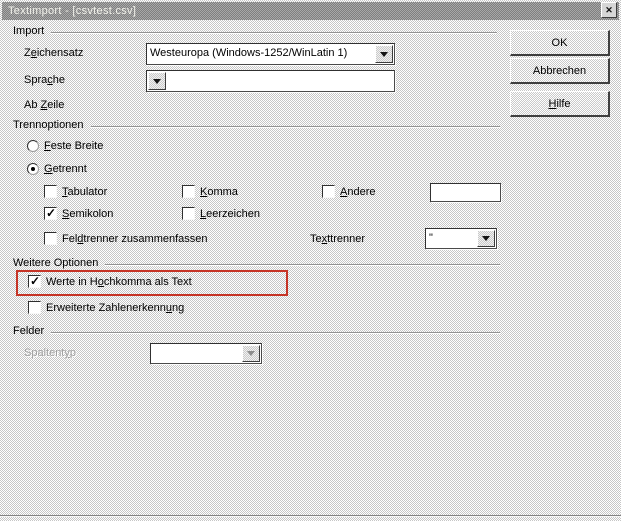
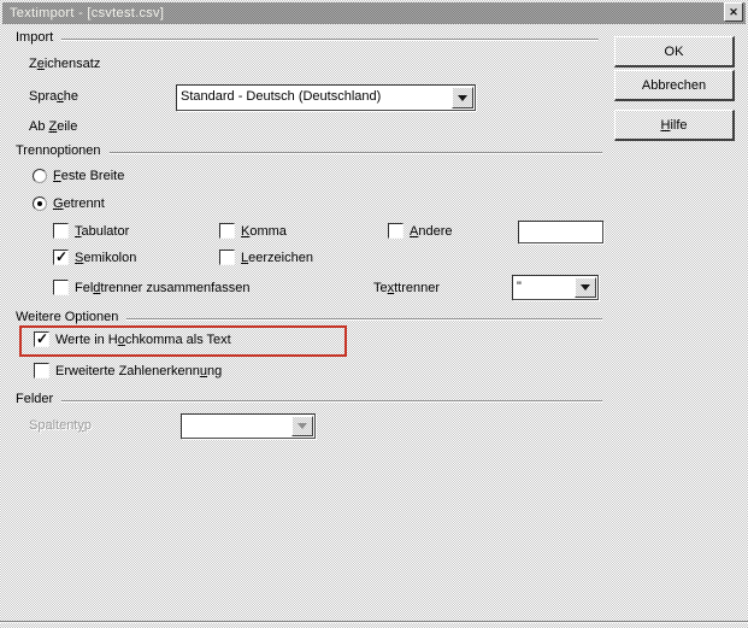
  Textimport - [csvtest.csv]
  ✕
  OK
  Abbrechen
  Hilfe
  Import
  Zeichensatz
- Westeuropa (Windows-1252/WinLatin 1)
  Sprache
+ Standard - Deutsch (Deutschland)
  Ab Zeile
  Trennoptionen
  Feste Breite
  Getrennt
  Tabulator
  Komma
  Andere
  Semikolon
  Leerzeichen
  Feldtrenner zusammenfassen
  Texttrenner
  "
  Weitere Optionen
  Werte in Hochkomma als Text
  Erweiterte Zahlenerkennung
  Felder
  Spaltentyp
